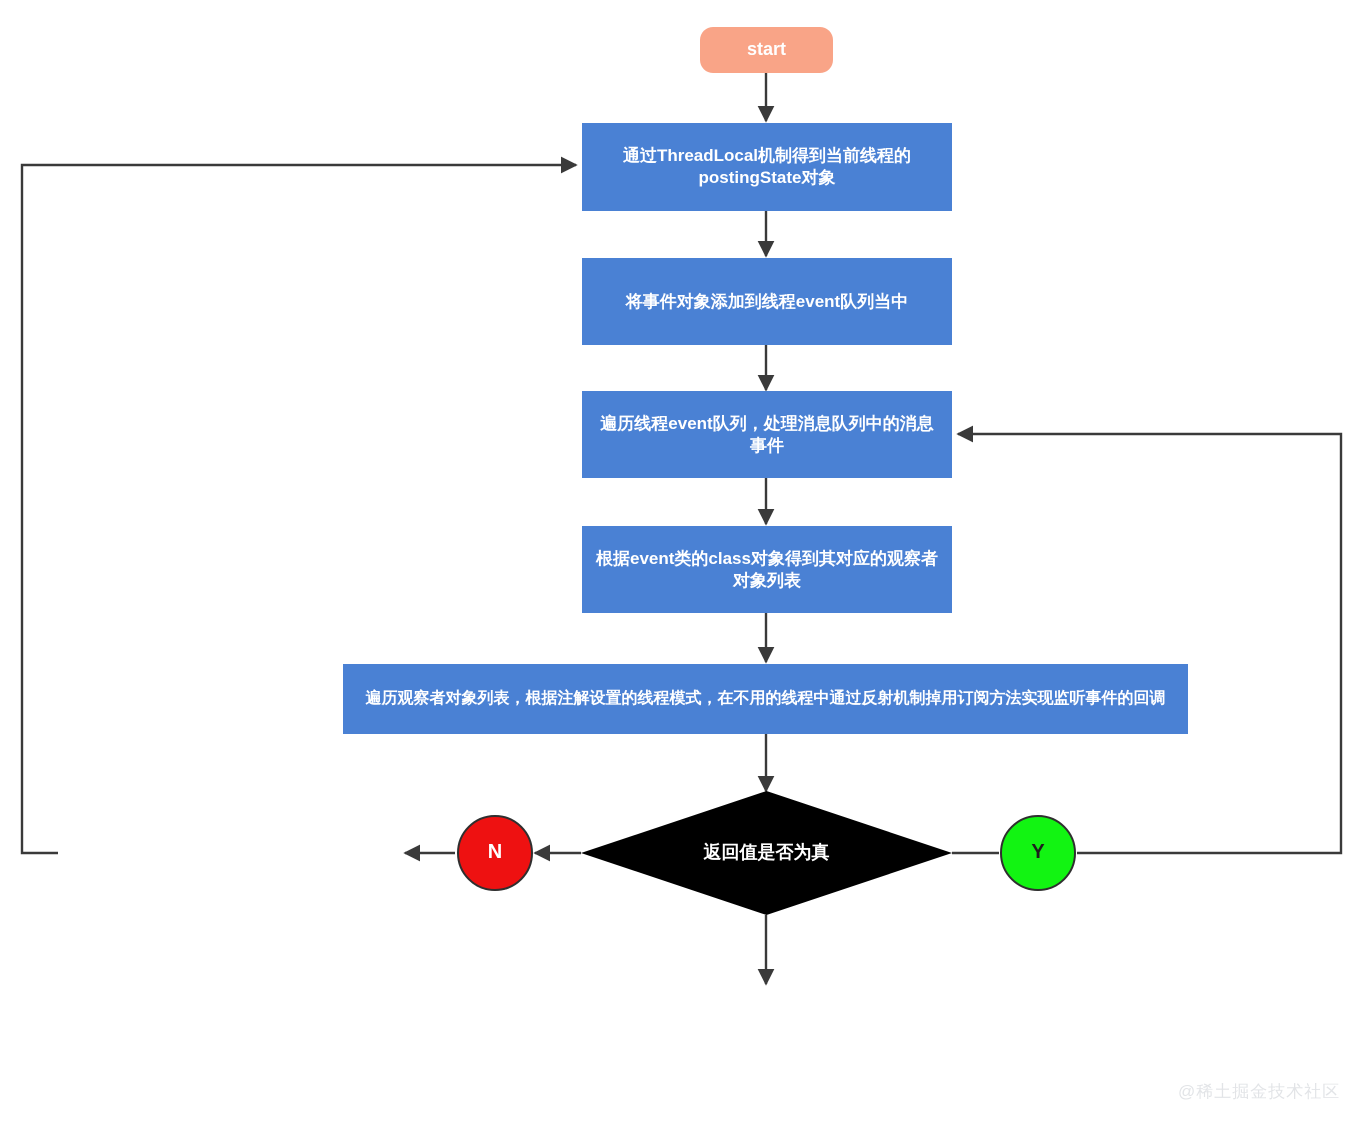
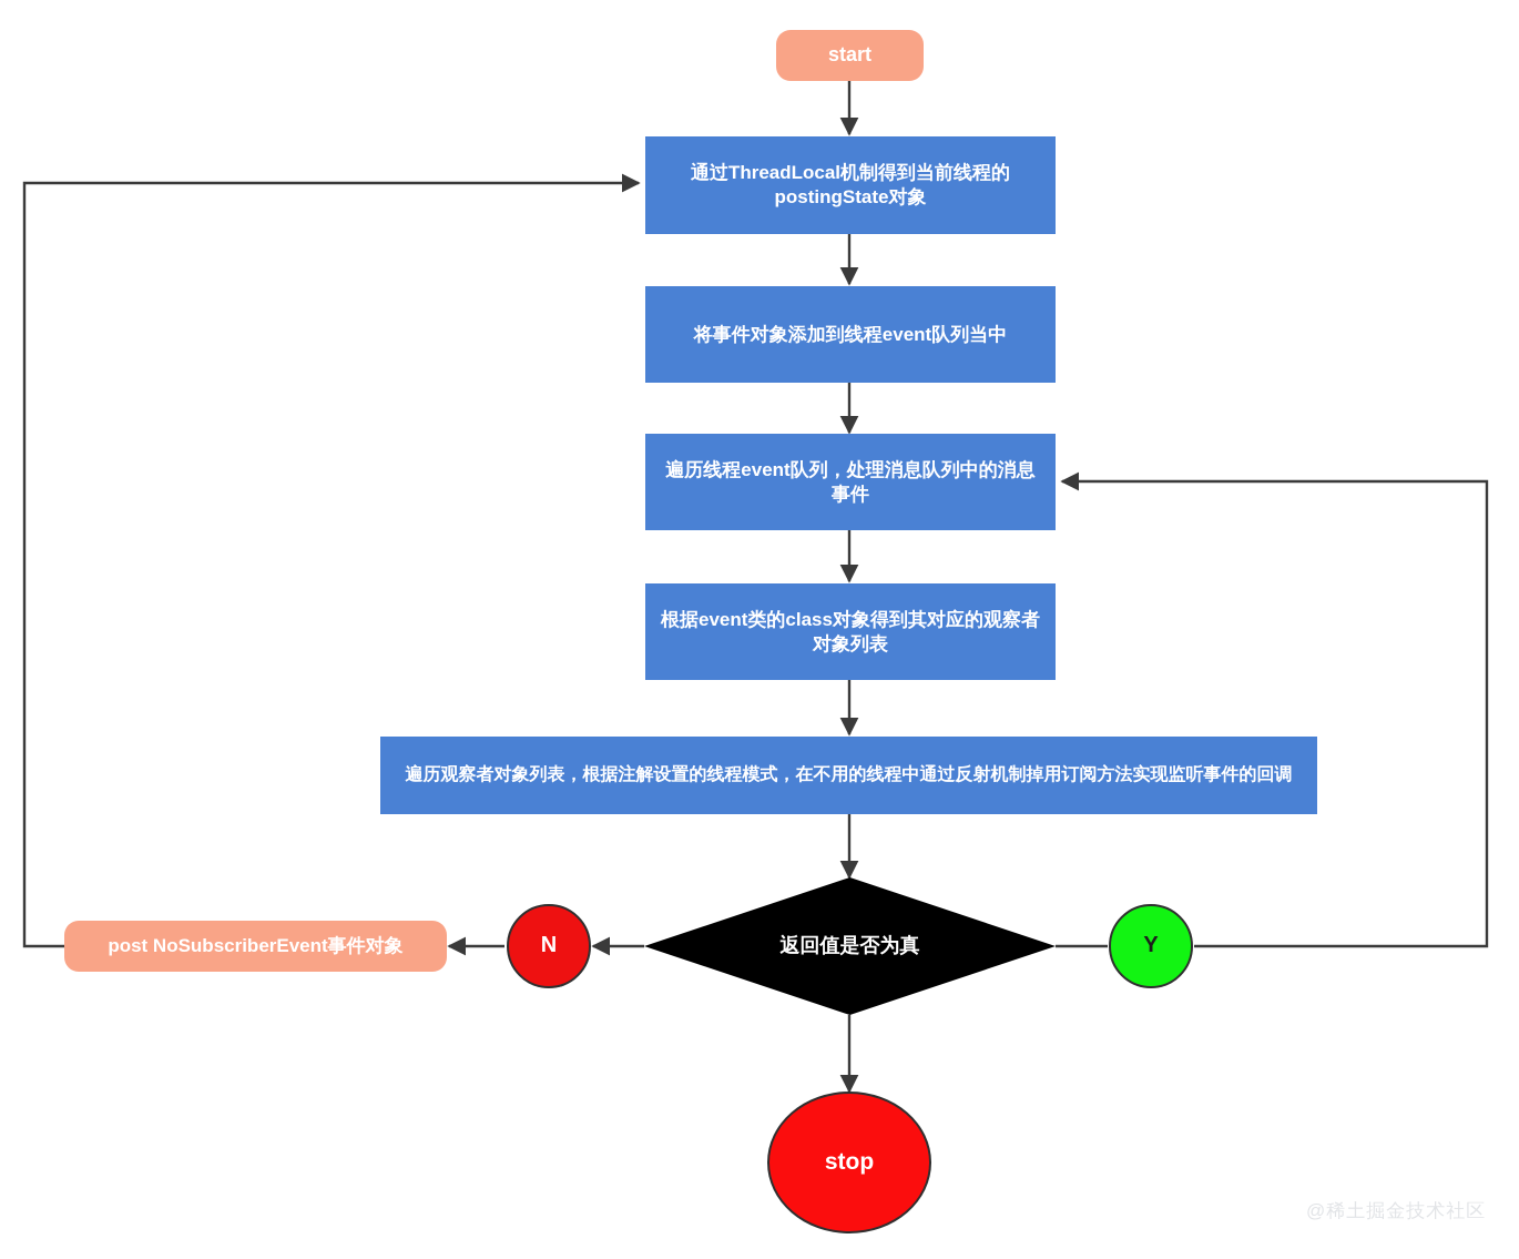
  start
  通过ThreadLocal机制得到当前线程的postingState对象
  将事件对象添加到线程event队列当中
  遍历线程event队列，处理消息队列中的消息事件
  根据event类的class对象得到其对应的观察者对象列表
  遍历观察者对象列表，根据注解设置的线程模式，在不用的线程中通过反射机制掉用订阅方法实现监听事件的回调
  返回值是否为真
  N
  Y
+ post NoSubscriberEvent事件对象
+ stop
  @稀土掘金技术社区
